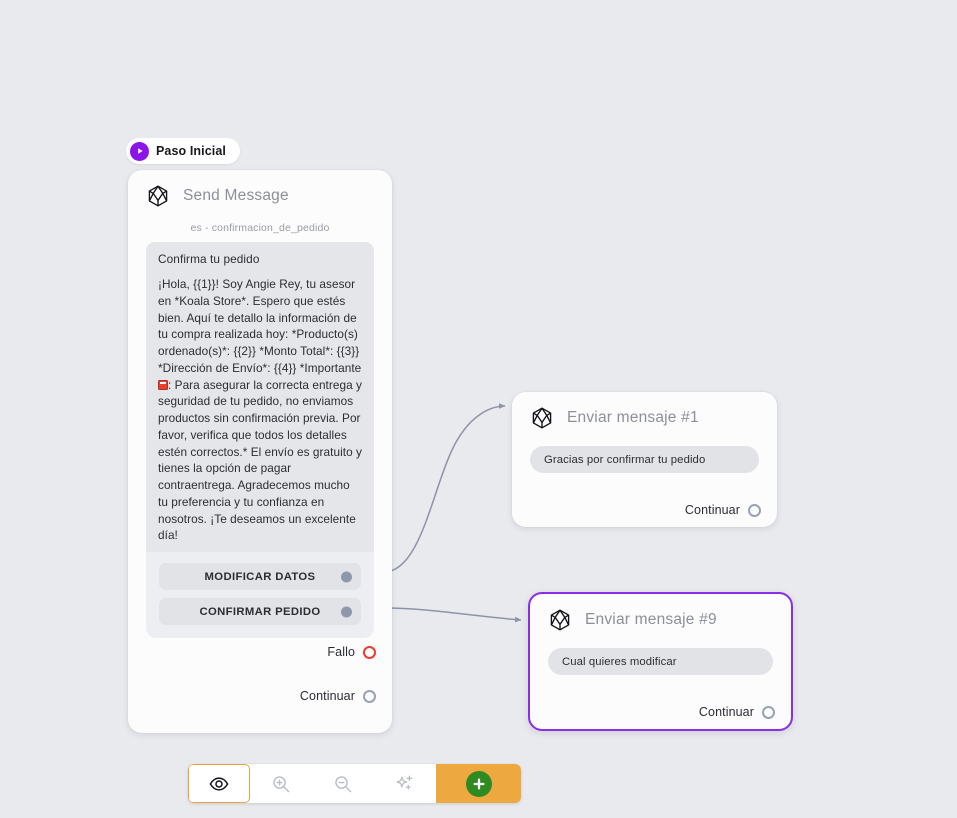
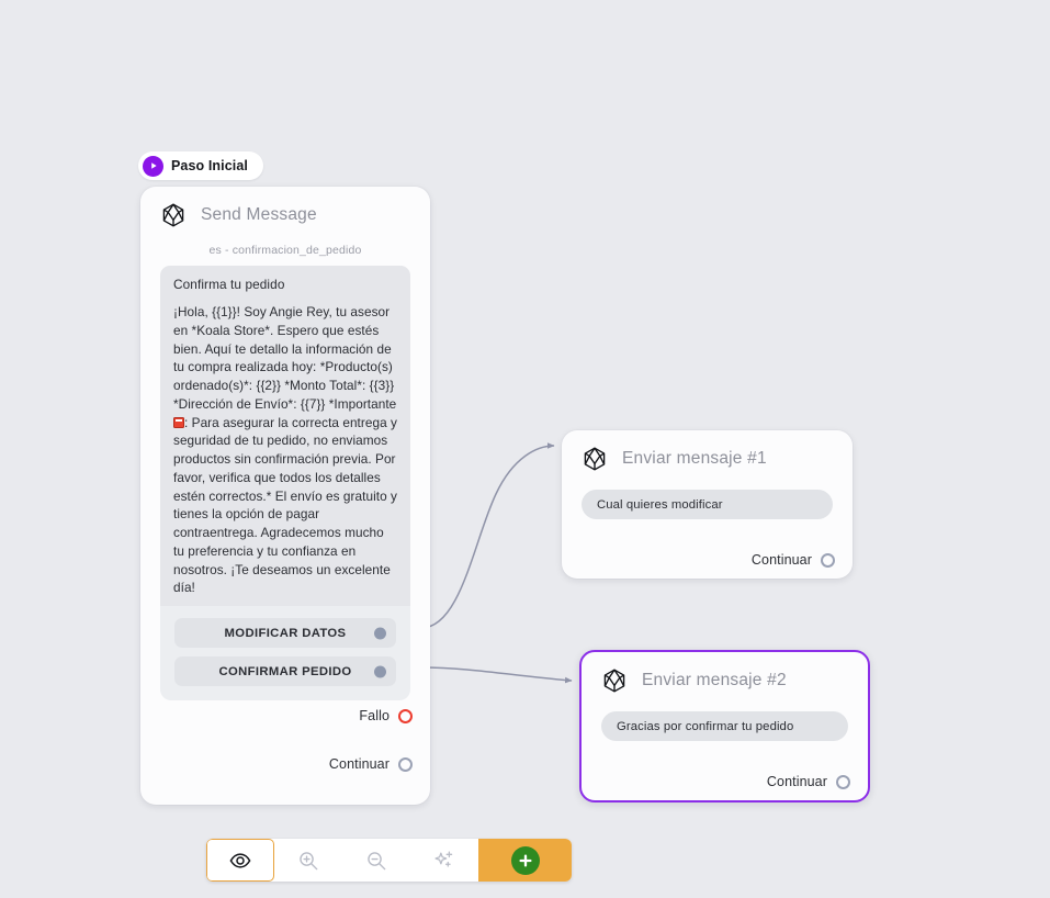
  Paso Inicial
  Send Message
  es - confirmacion_de_pedido
  Confirma tu pedido
- ¡Hola, {{1}}! Soy Angie Rey, tu asesor en *Koala Store*. Espero que estés bien. Aquí te detallo la información de tu compra realizada hoy: *Producto(s) ordenado(s)*: {{2}} *Monto Total*: {{3}} *Dirección de Envío*: {{4}} *Importante : Para asegurar la correcta entrega y seguridad de tu pedido, no enviamos productos sin confirmación previa. Por favor, verifica que todos los detalles estén correctos.* El envío es gratuito y tienes la opción de pagar contraentrega. Agradecemos mucho tu preferencia y tu confianza en nosotros. ¡Te deseamos un excelente día!
+ ¡Hola, {{1}}! Soy Angie Rey, tu asesor en *Koala Store*. Espero que estés bien. Aquí te detallo la información de tu compra realizada hoy: *Producto(s) ordenado(s)*: {{2}} *Monto Total*: {{3}} *Dirección de Envío*: {{7}} *Importante : Para asegurar la correcta entrega y seguridad de tu pedido, no enviamos productos sin confirmación previa. Por favor, verifica que todos los detalles estén correctos.* El envío es gratuito y tienes la opción de pagar contraentrega. Agradecemos mucho tu preferencia y tu confianza en nosotros. ¡Te deseamos un excelente día!
  MODIFICAR DATOS
  CONFIRMAR PEDIDO
  Fallo
  Continuar
  Enviar mensaje #1
- Gracias por confirmar tu pedido
+ Cual quieres modificar
  Continuar
- Enviar mensaje #9
+ Enviar mensaje #2
- Cual quieres modificar
+ Gracias por confirmar tu pedido
  Continuar
